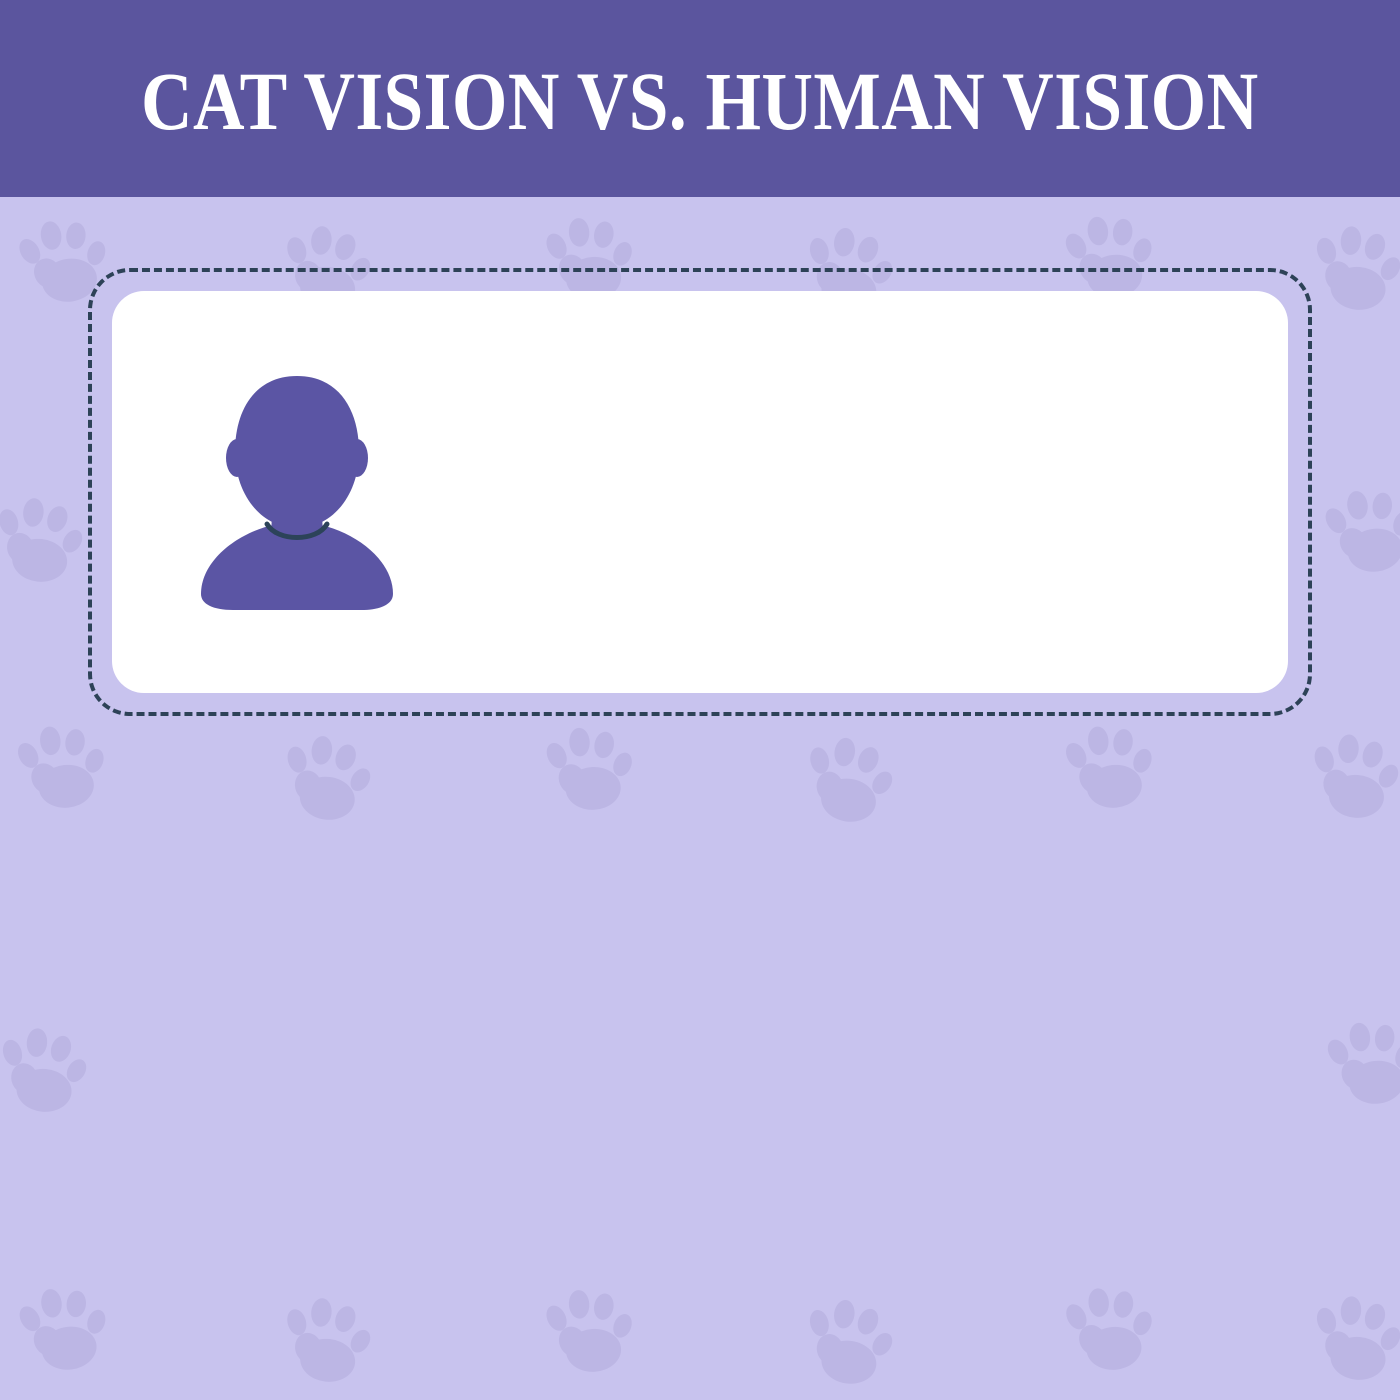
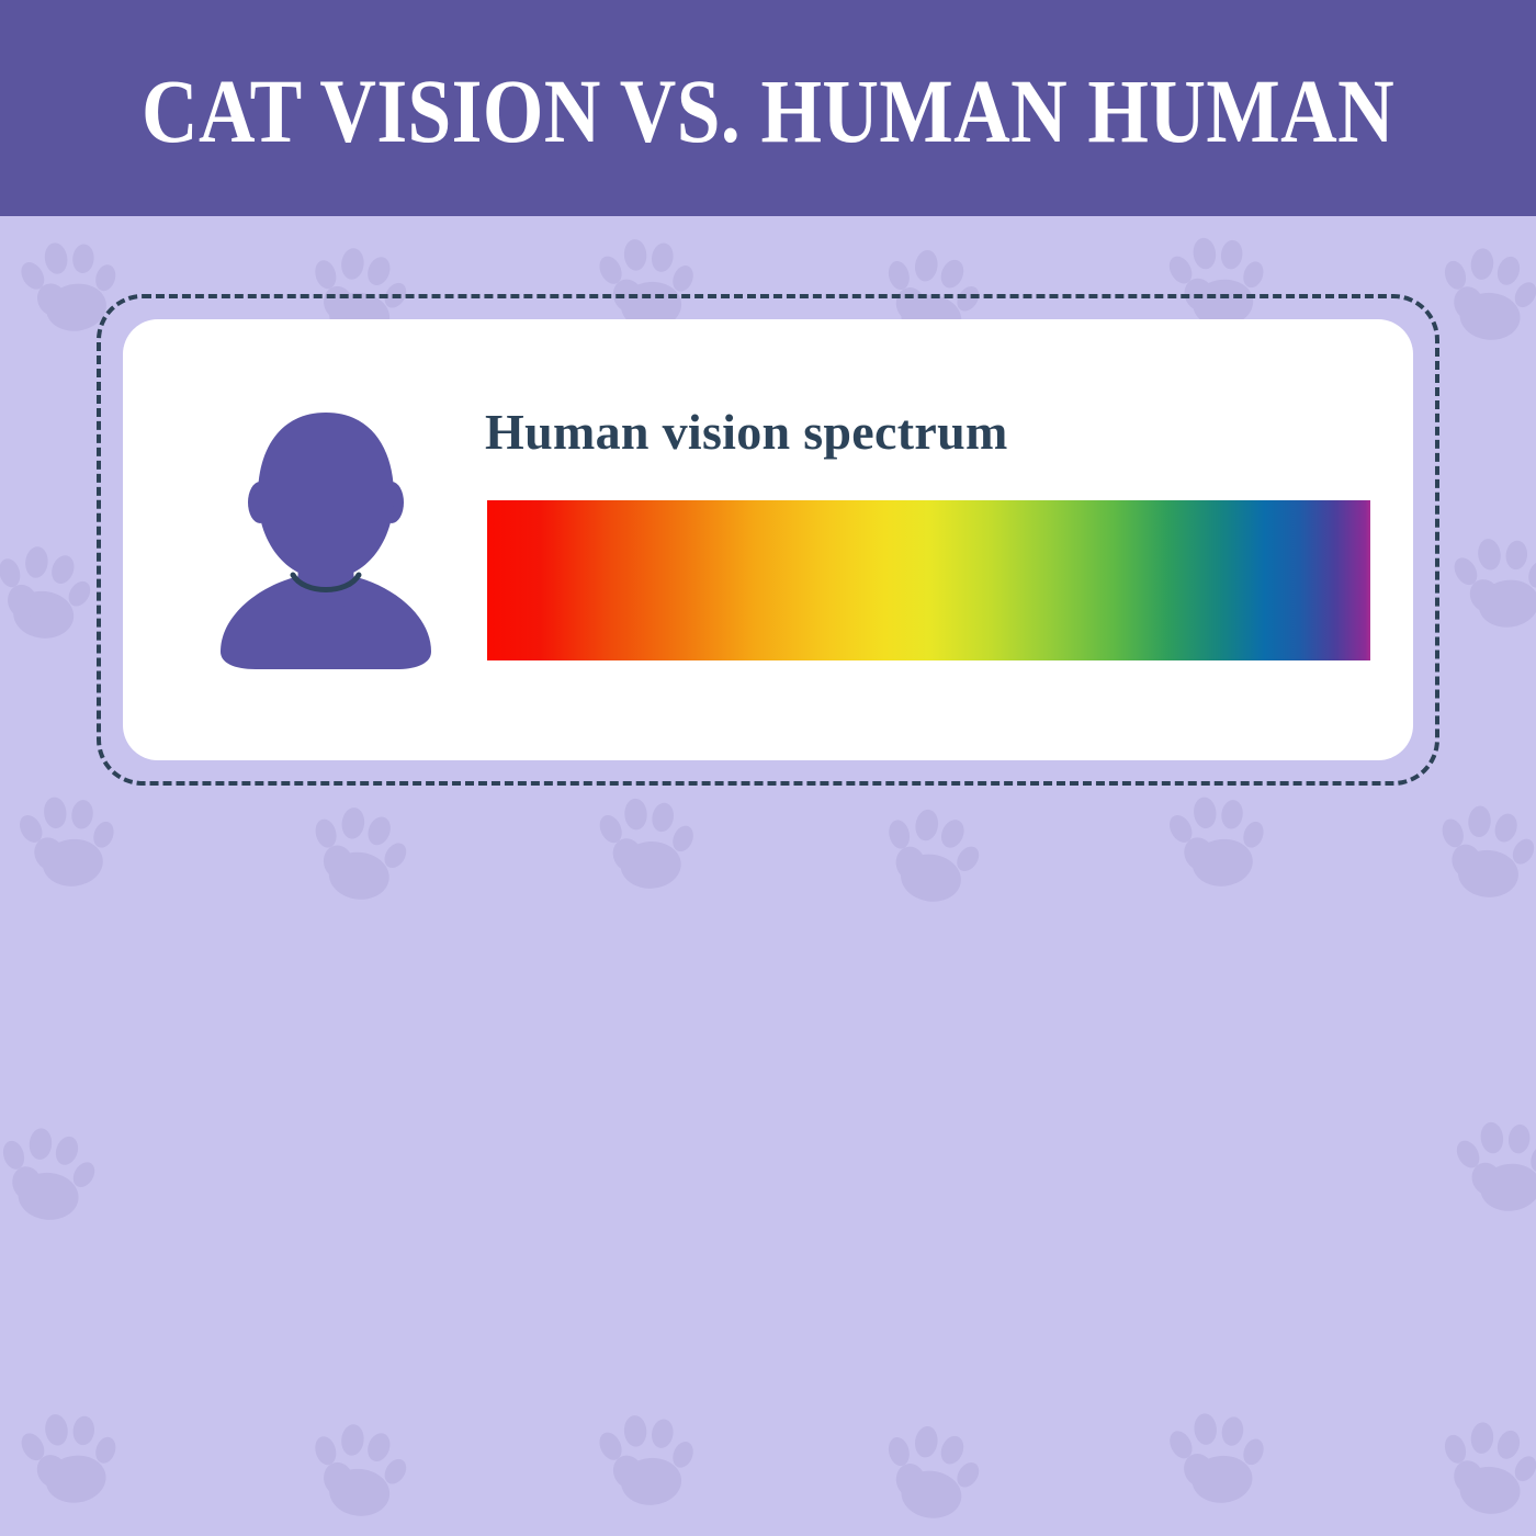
- CAT VISION VS. HUMAN VISION
+ CAT VISION VS. HUMAN HUMAN
+ Human vision spectrum
